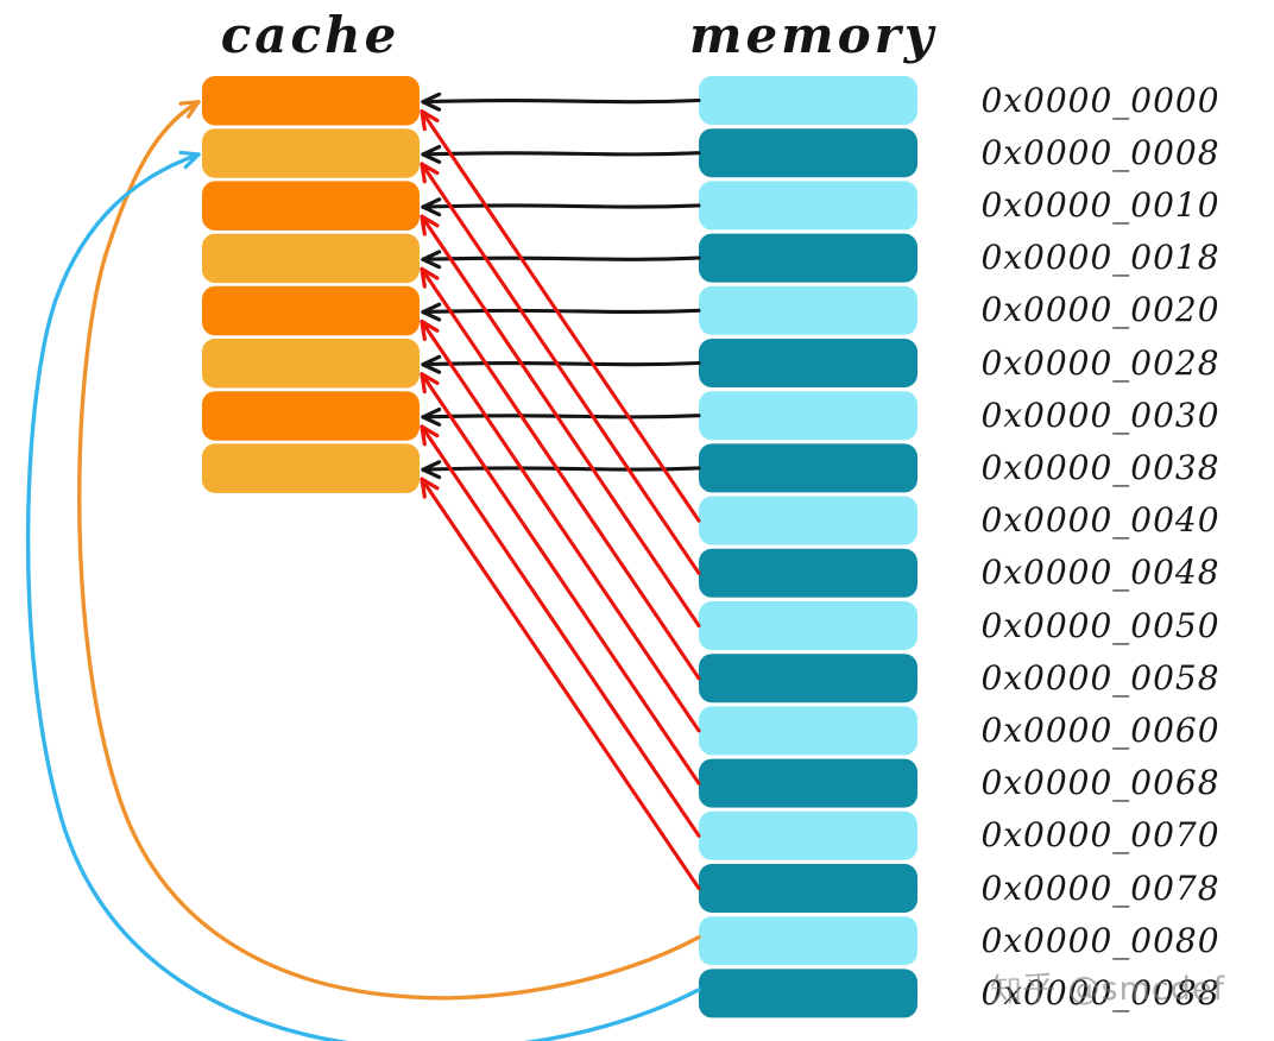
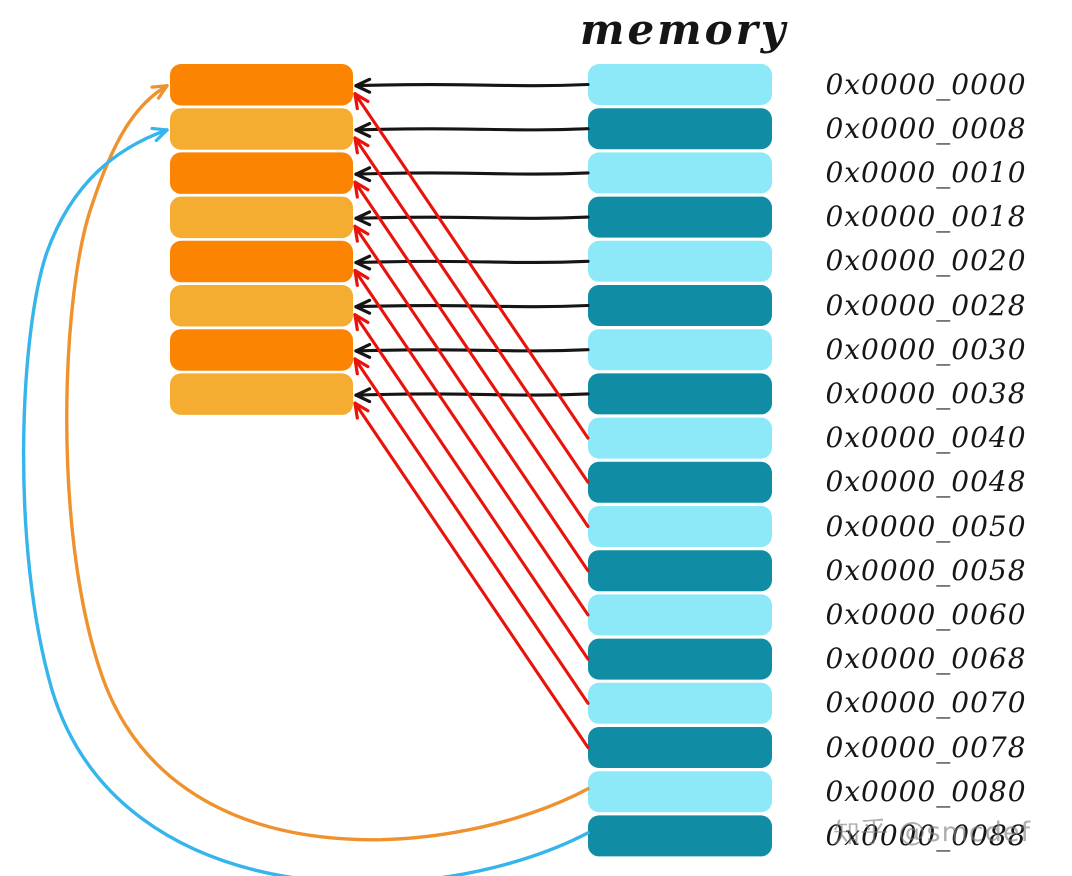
- cache
  memory
  0x0000_0000
  0x0000_0008
  0x0000_0010
  0x0000_0018
  0x0000_0020
  0x0000_0028
  0x0000_0030
  0x0000_0038
  0x0000_0040
  0x0000_0048
  0x0000_0050
  0x0000_0058
  0x0000_0060
  0x0000_0068
  0x0000_0070
  0x0000_0078
  0x0000_0080
  0x0000_0088
  知乎 @smcdef
